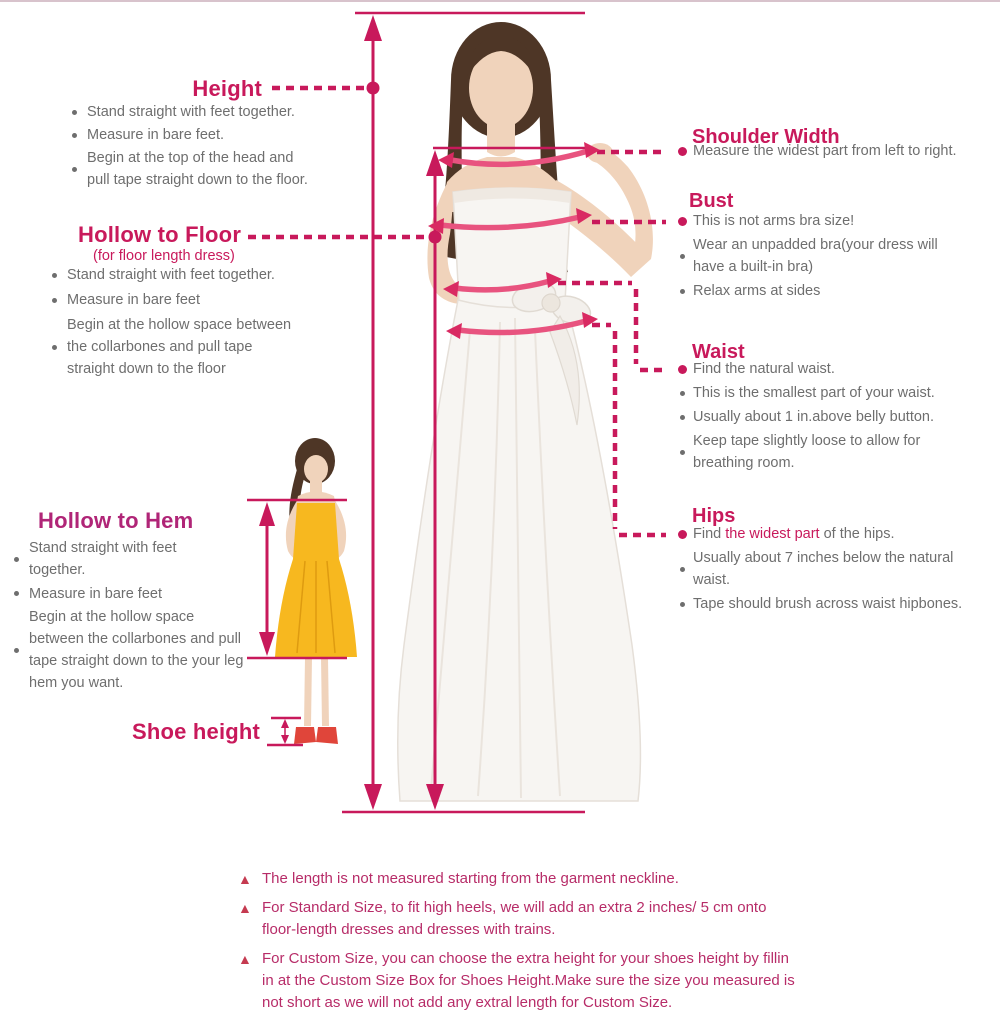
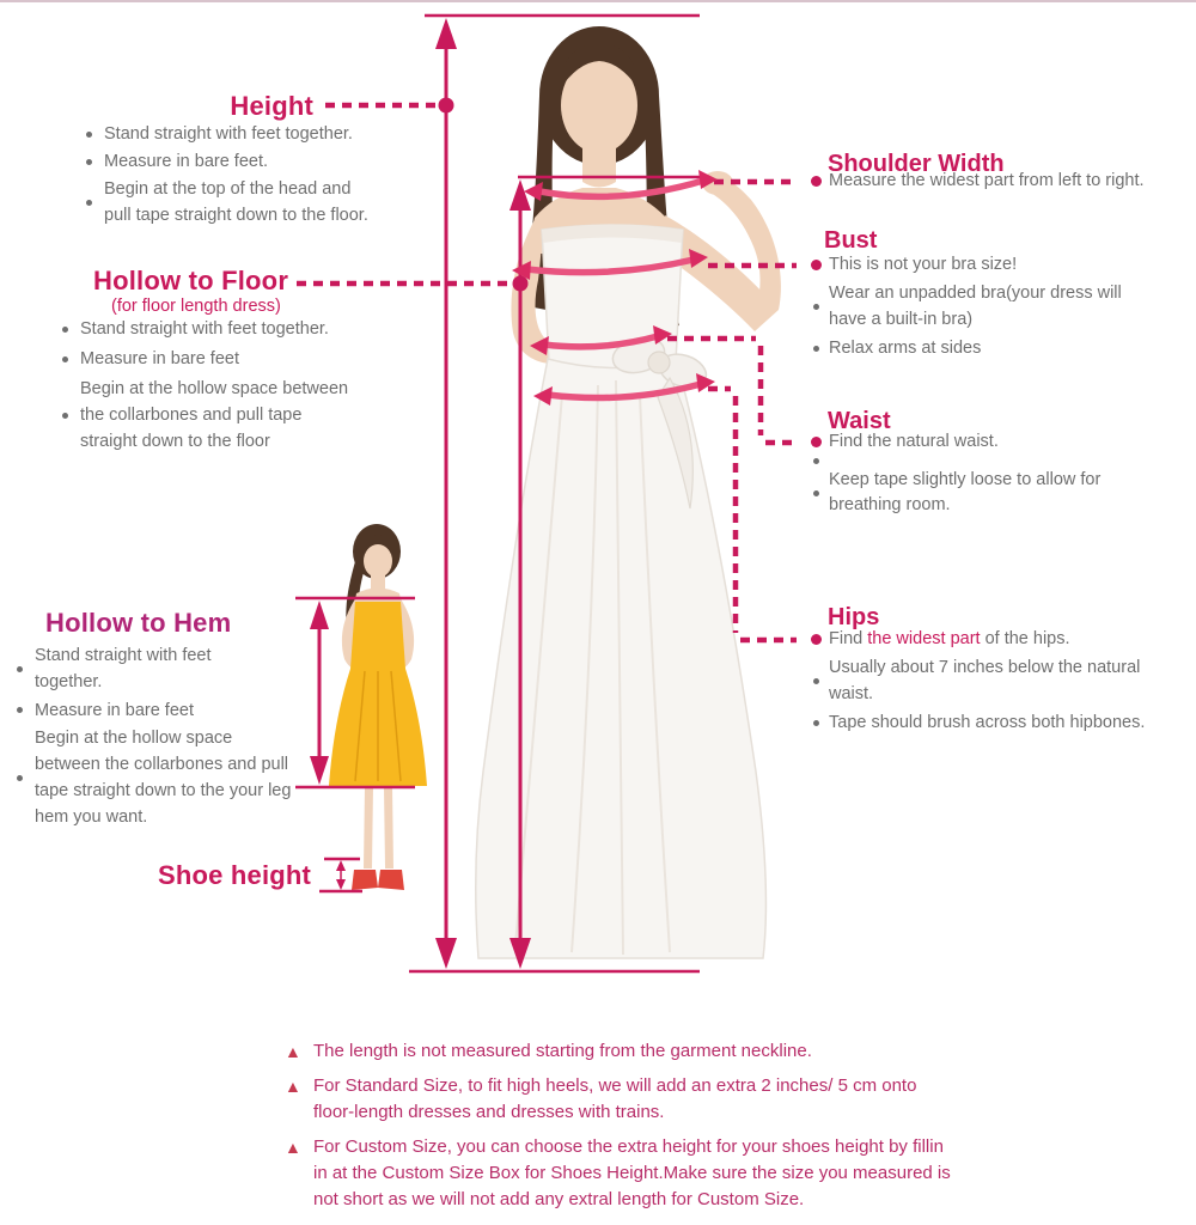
  Height
  Stand straight with feet together.
  Measure in bare feet.
  Begin at the top of the head and
  pull tape straight down to the floor.
  Hollow to Floor
  (for floor length dress)
  Stand straight with feet together.
  Measure in bare feet
  Begin at the hollow space between
  the collarbones and pull tape
  straight down to the floor
  Hollow to Hem
  Stand straight with feet
  together.
  Measure in bare feet
  Begin at the hollow space
  between the collarbones and pull
  tape straight down to the your leg
  hem you want.
  Shoe height
  Shoulder Width
  Measure the widest part from left to right.
  Bust
- This is not arms bra size!
+ This is not your bra size!
  Wear an unpadded bra(your dress will
  have a built-in bra)
  Relax arms at sides
  Waist
  Find the natural waist.
- This is the smallest part of your waist.
- Usually about 1 in.above belly button.
  Keep tape slightly loose to allow for
  breathing room.
  Hips
  Find the widest part of the hips.
  Usually about 7 inches below the natural
  waist.
- Tape should brush across waist hipbones.
+ Tape should brush across both hipbones.
  ▲
  The length is not measured starting from the garment neckline.
  ▲
  For Standard Size, to fit high heels, we will add an extra 2 inches/ 5 cm onto
  floor-length dresses and dresses with trains.
  ▲
  For Custom Size, you can choose the extra height for your shoes height by fillin
  in at the Custom Size Box for Shoes Height.Make sure the size you measured is
  not short as we will not add any extral length for Custom Size.
